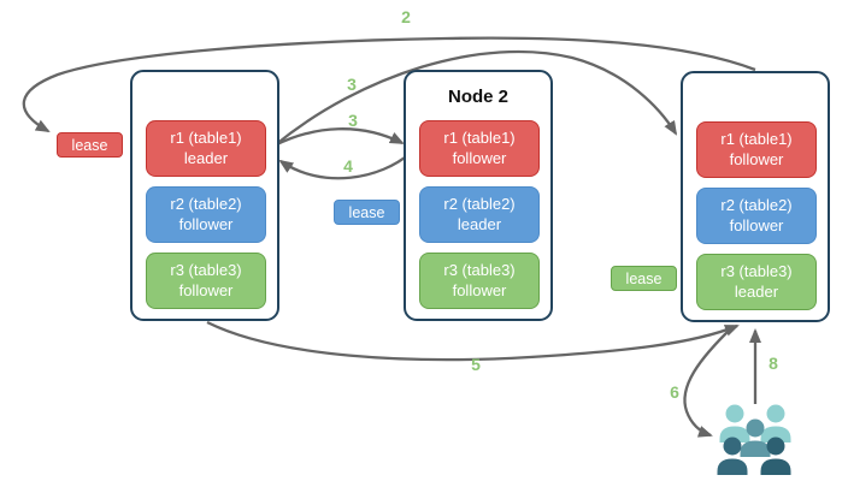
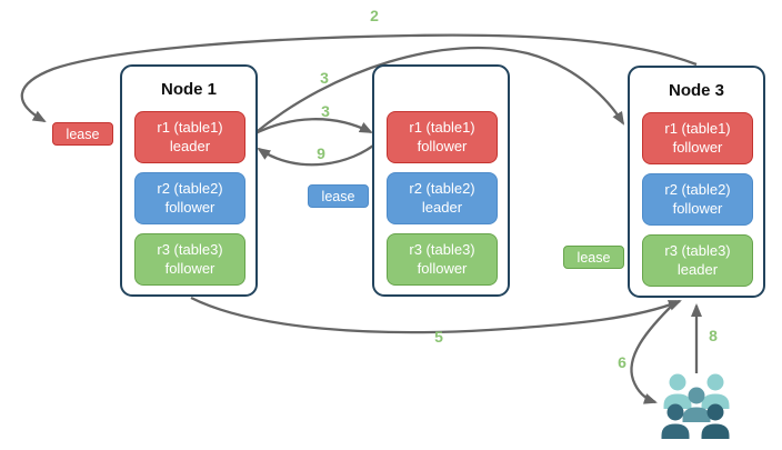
+ Node 1
  r1 (table1)
  leader
  r2 (table2)
  follower
  r3 (table3)
  follower
- Node 2
  r1 (table1)
  follower
  r2 (table2)
  leader
  r3 (table3)
  follower
+ Node 3
  r1 (table1)
  follower
  r2 (table2)
  follower
  r3 (table3)
  leader
  lease
  lease
  lease
  2
  3
  3
- 4
+ 9
  5
  8
  6
